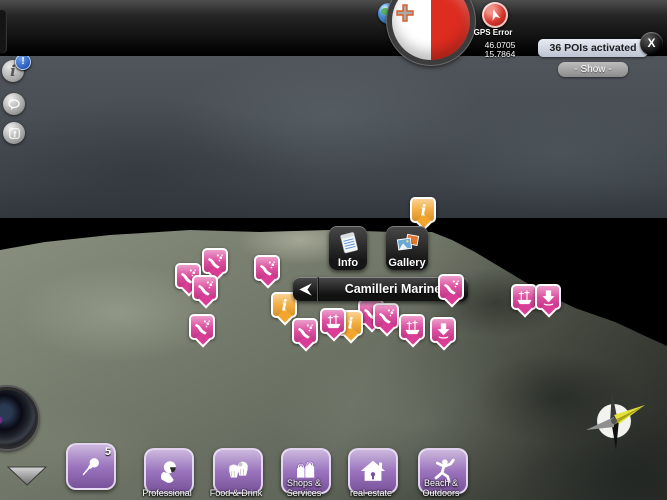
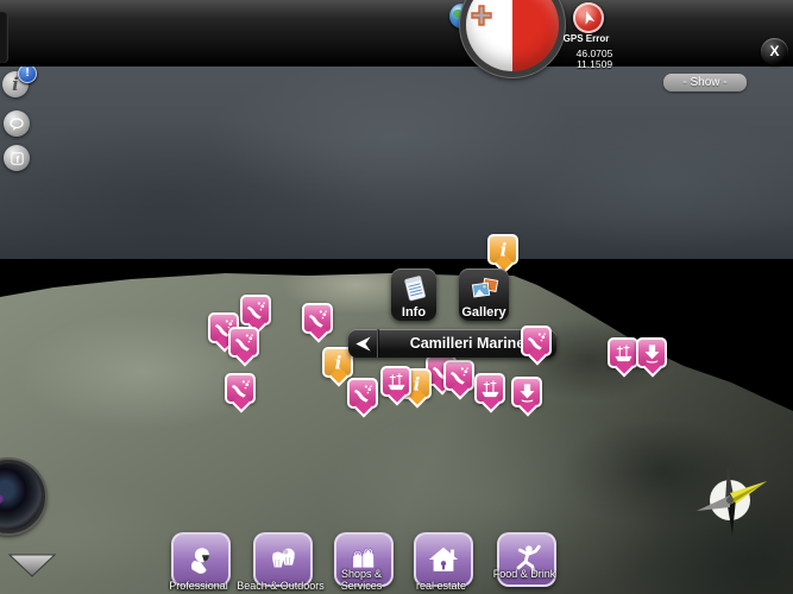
  i
  i
  i
  Info
  Gallery
  Camilleri Marin
  GPS Error
  46.0705
- 15.7864
+ 11.1509
- 36 POIs activated
  X
  - Show -
  i
  !
  f
- 5
  Professional
- Food & Drink
+ Beach & Outdoors
  Shops & Services
  real estate
- Beach & Outdoors
+ Food & Drink
